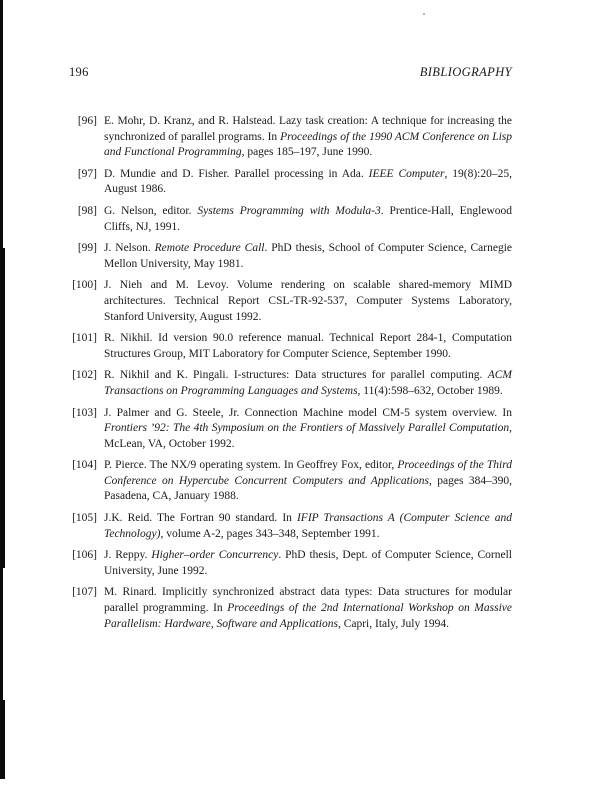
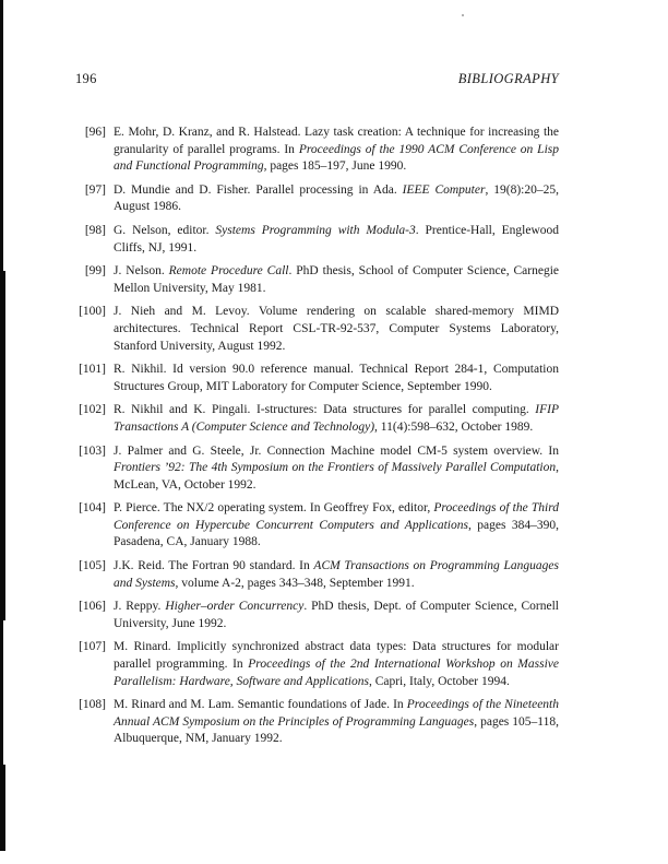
  196
  BIBLIOGRAPHY
  [96]
- E. Mohr, D. Kranz, and R. Halstead. Lazy task creation: A technique for increasing the synchronized of parallel programs. In Proceedings of the 1990 ACM Conference on Lisp and Functional Programming, pages 185–197, June 1990.
+ E. Mohr, D. Kranz, and R. Halstead. Lazy task creation: A technique for increasing the granularity of parallel programs. In Proceedings of the 1990 ACM Conference on Lisp and Functional Programming, pages 185–197, June 1990.
  [97]
  D. Mundie and D. Fisher. Parallel processing in Ada. IEEE Computer, 19(8):20–25, August 1986.
  [98]
  G. Nelson, editor. Systems Programming with Modula-3. Prentice-Hall, Englewood Cliffs, NJ, 1991.
  [99]
  J. Nelson. Remote Procedure Call. PhD thesis, School of Computer Science, Carnegie Mellon University, May 1981.
  [100]
  J. Nieh and M. Levoy. Volume rendering on scalable shared-memory MIMD architectures. Technical Report CSL-TR-92-537, Computer Systems Laboratory, Stanford University, August 1992.
  [101]
  R. Nikhil. Id version 90.0 reference manual. Technical Report 284-1, Computation Structures Group, MIT Laboratory for Computer Science, September 1990.
  [102]
- R. Nikhil and K. Pingali. I-structures: Data structures for parallel computing. ACM Transactions on Programming Languages and Systems, 11(4):598–632, October 1989.
+ R. Nikhil and K. Pingali. I-structures: Data structures for parallel computing. IFIP Transactions A (Computer Science and Technology), 11(4):598–632, October 1989.
  [103]
  J. Palmer and G. Steele, Jr. Connection Machine model CM-5 system overview. In Frontiers ’92: The 4th Symposium on the Frontiers of Massively Parallel Computation, McLean, VA, October 1992.
  [104]
- P. Pierce. The NX/9 operating system. In Geoffrey Fox, editor, Proceedings of the Third Conference on Hypercube Concurrent Computers and Applications, pages 384–390, Pasadena, CA, January 1988.
+ P. Pierce. The NX/2 operating system. In Geoffrey Fox, editor, Proceedings of the Third Conference on Hypercube Concurrent Computers and Applications, pages 384–390, Pasadena, CA, January 1988.
  [105]
- J.K. Reid. The Fortran 90 standard. In IFIP Transactions A (Computer Science and Technology), volume A-2, pages 343–348, September 1991.
+ J.K. Reid. The Fortran 90 standard. In ACM Transactions on Programming Languages and Systems, volume A-2, pages 343–348, September 1991.
  [106]
  J. Reppy. Higher–order Concurrency. PhD thesis, Dept. of Computer Science, Cornell University, June 1992.
  [107]
- M. Rinard. Implicitly synchronized abstract data types: Data structures for modular parallel programming. In Proceedings of the 2nd International Workshop on Massive Parallelism: Hardware, Software and Applications, Capri, Italy, July 1994.
+ M. Rinard. Implicitly synchronized abstract data types: Data structures for modular parallel programming. In Proceedings of the 2nd International Workshop on Massive Parallelism: Hardware, Software and Applications, Capri, Italy, October 1994.
+ [108]
+ M. Rinard and M. Lam. Semantic foundations of Jade. In Proceedings of the Nineteenth Annual ACM Symposium on the Principles of Programming Languages, pages 105–118, Albuquerque, NM, January 1992.
